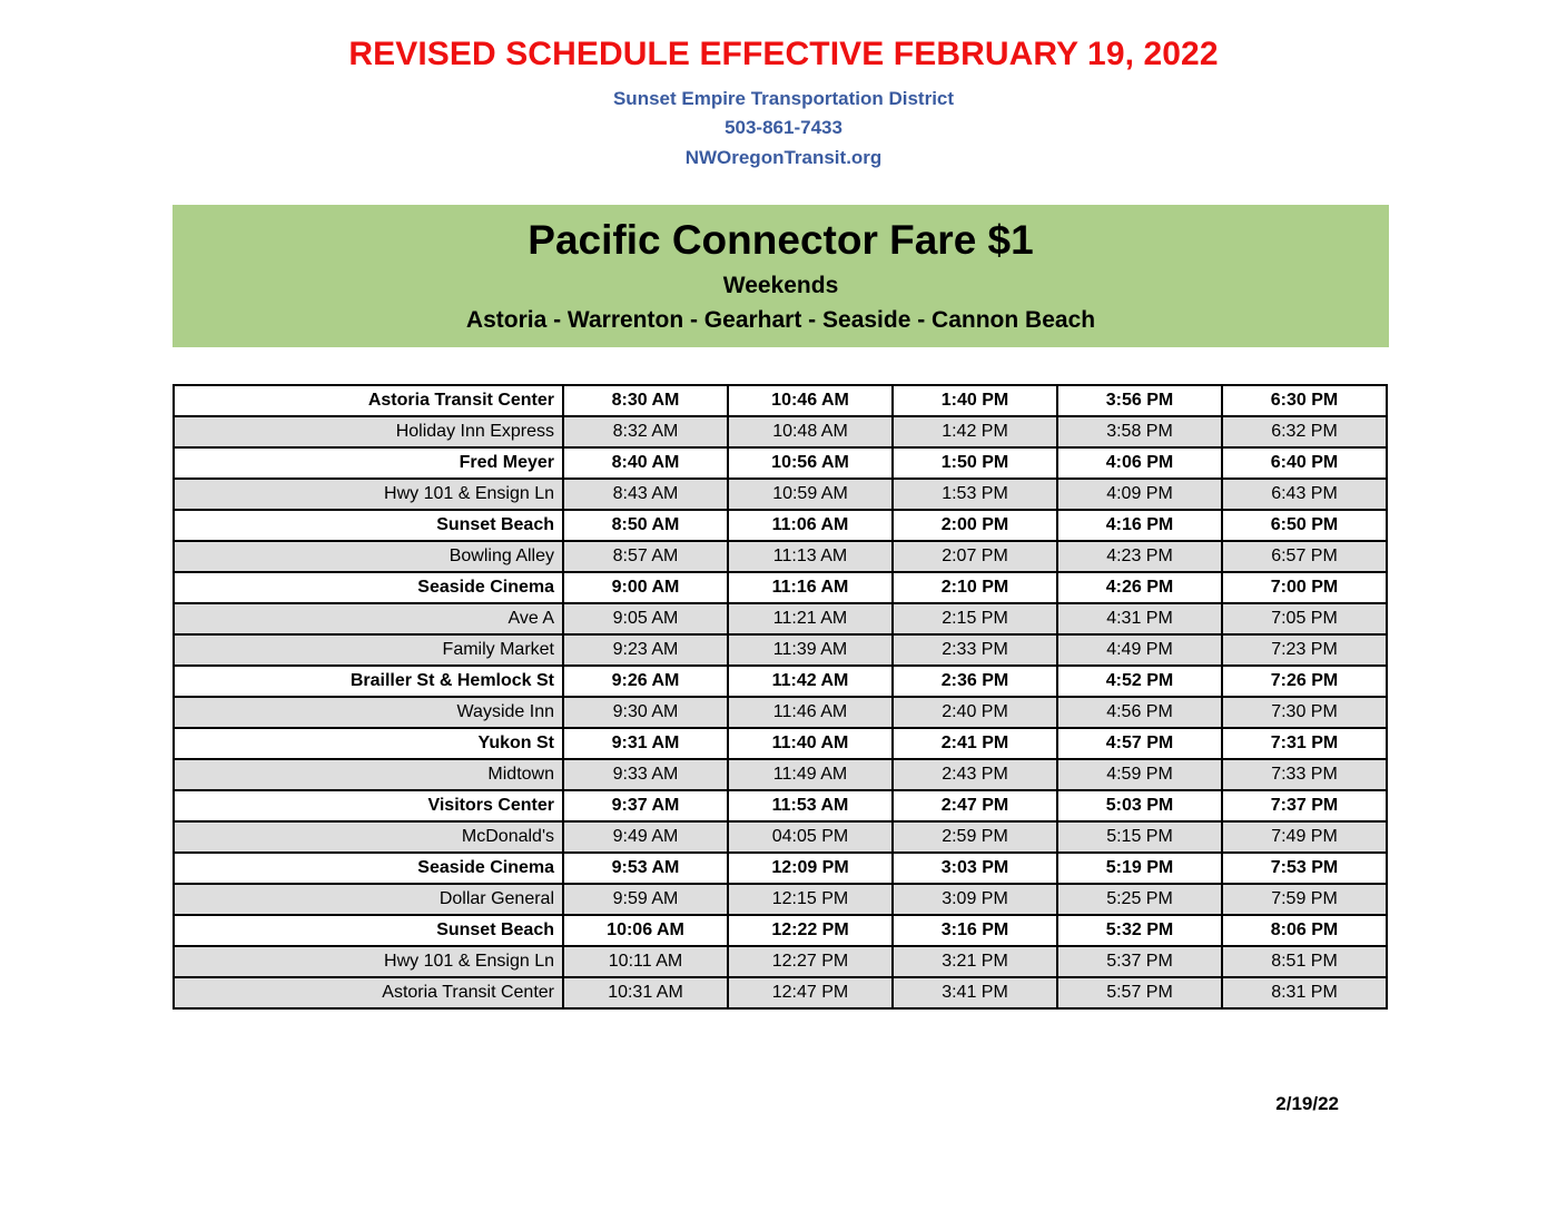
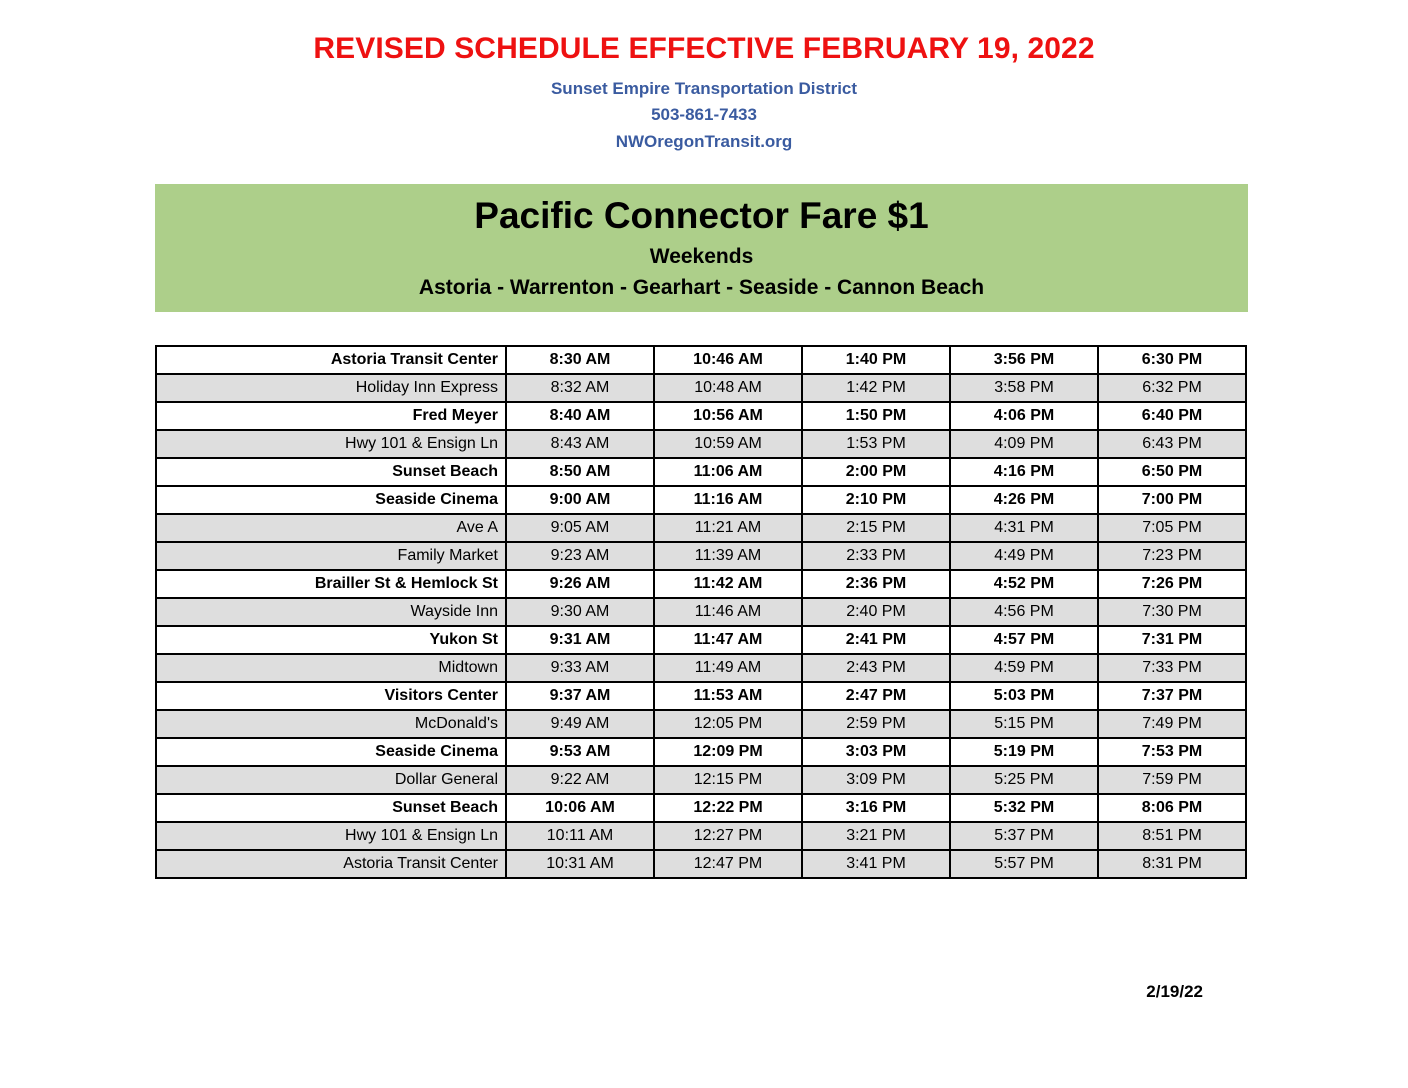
  REVISED SCHEDULE EFFECTIVE FEBRUARY 19, 2022
  Sunset Empire Transportation District
  503-861-7433
  NWOregonTransit.org
  Pacific Connector Fare $1
  Weekends
  Astoria - Warrenton - Gearhart - Seaside - Cannon Beach
  Astoria Transit Center	8:30 AM	10:46 AM	1:40 PM	3:56 PM	6:30 PM
  Holiday Inn Express	8:32 AM	10:48 AM	1:42 PM	3:58 PM	6:32 PM
  Fred Meyer	8:40 AM	10:56 AM	1:50 PM	4:06 PM	6:40 PM
  Hwy 101 & Ensign Ln	8:43 AM	10:59 AM	1:53 PM	4:09 PM	6:43 PM
  Sunset Beach	8:50 AM	11:06 AM	2:00 PM	4:16 PM	6:50 PM
- Bowling Alley	8:57 AM	11:13 AM	2:07 PM	4:23 PM	6:57 PM
  Seaside Cinema	9:00 AM	11:16 AM	2:10 PM	4:26 PM	7:00 PM
  Ave A	9:05 AM	11:21 AM	2:15 PM	4:31 PM	7:05 PM
  Family Market	9:23 AM	11:39 AM	2:33 PM	4:49 PM	7:23 PM
  Brailler St & Hemlock St	9:26 AM	11:42 AM	2:36 PM	4:52 PM	7:26 PM
  Wayside Inn	9:30 AM	11:46 AM	2:40 PM	4:56 PM	7:30 PM
- Yukon St	9:31 AM	11:40 AM	2:41 PM	4:57 PM	7:31 PM
+ Yukon St	9:31 AM	11:47 AM	2:41 PM	4:57 PM	7:31 PM
  Midtown	9:33 AM	11:49 AM	2:43 PM	4:59 PM	7:33 PM
  Visitors Center	9:37 AM	11:53 AM	2:47 PM	5:03 PM	7:37 PM
- McDonald's	9:49 AM	04:05 PM	2:59 PM	5:15 PM	7:49 PM
+ McDonald's	9:49 AM	12:05 PM	2:59 PM	5:15 PM	7:49 PM
  Seaside Cinema	9:53 AM	12:09 PM	3:03 PM	5:19 PM	7:53 PM
- Dollar General	9:59 AM	12:15 PM	3:09 PM	5:25 PM	7:59 PM
+ Dollar General	9:22 AM	12:15 PM	3:09 PM	5:25 PM	7:59 PM
  Sunset Beach	10:06 AM	12:22 PM	3:16 PM	5:32 PM	8:06 PM
  Hwy 101 & Ensign Ln	10:11 AM	12:27 PM	3:21 PM	5:37 PM	8:51 PM
  Astoria Transit Center	10:31 AM	12:47 PM	3:41 PM	5:57 PM	8:31 PM
  2/19/22
